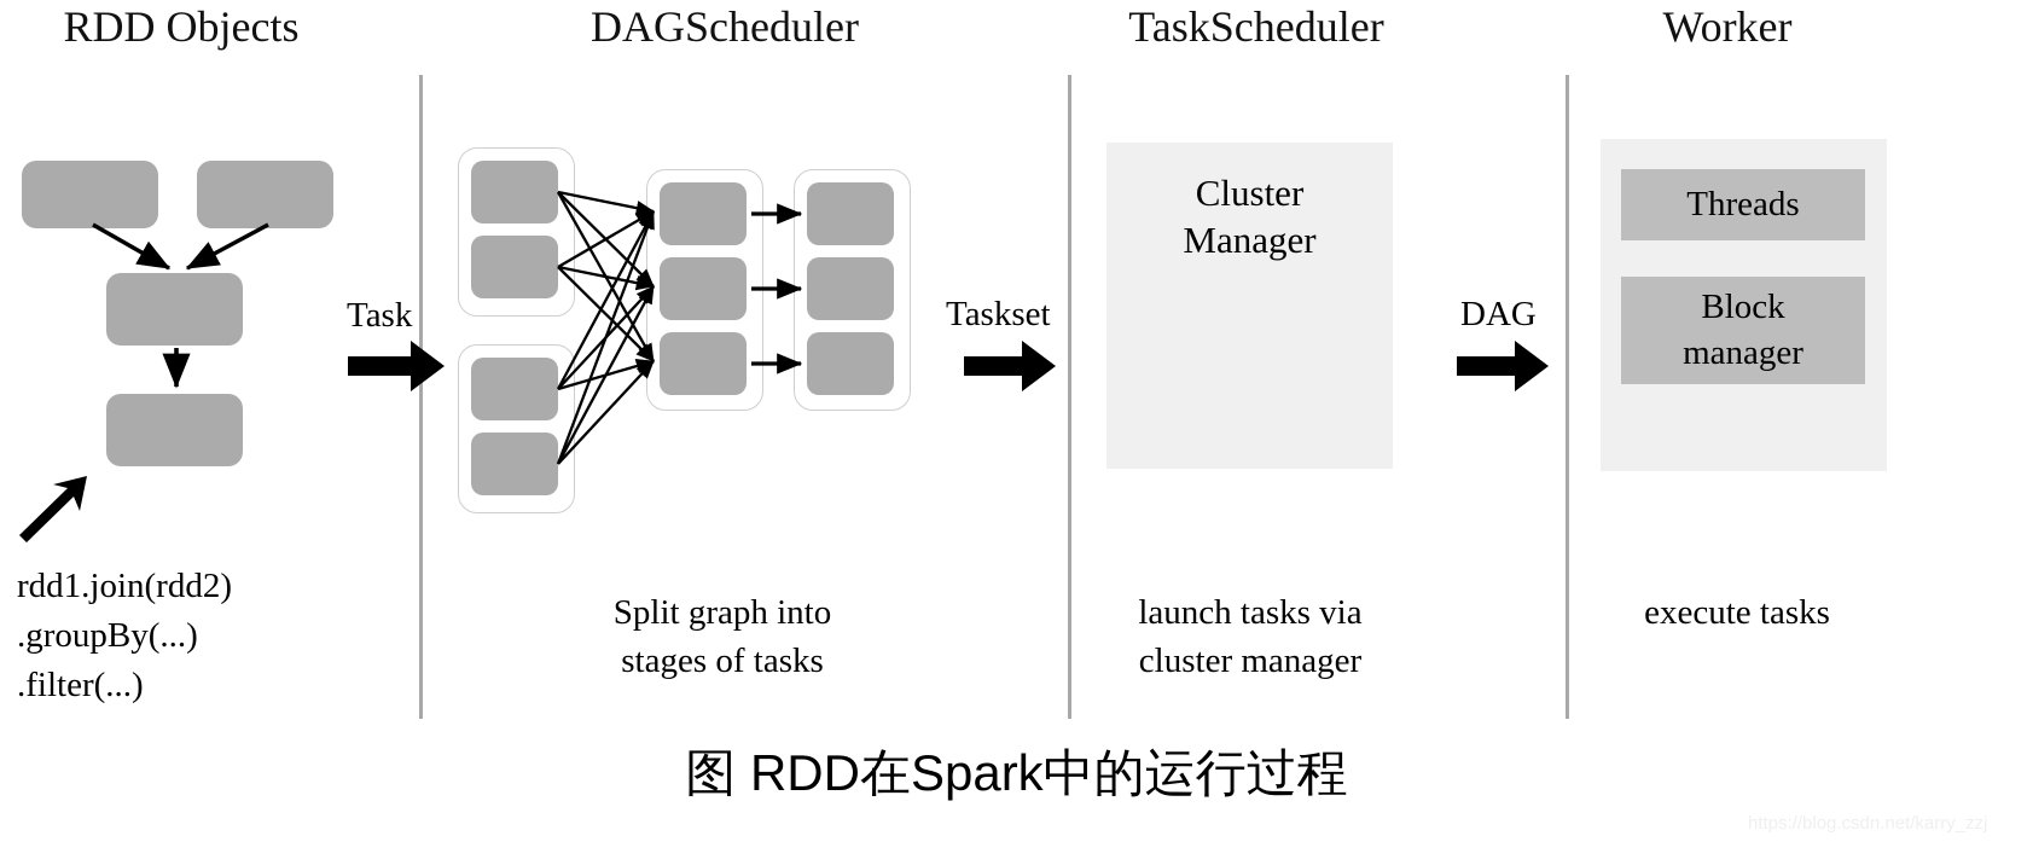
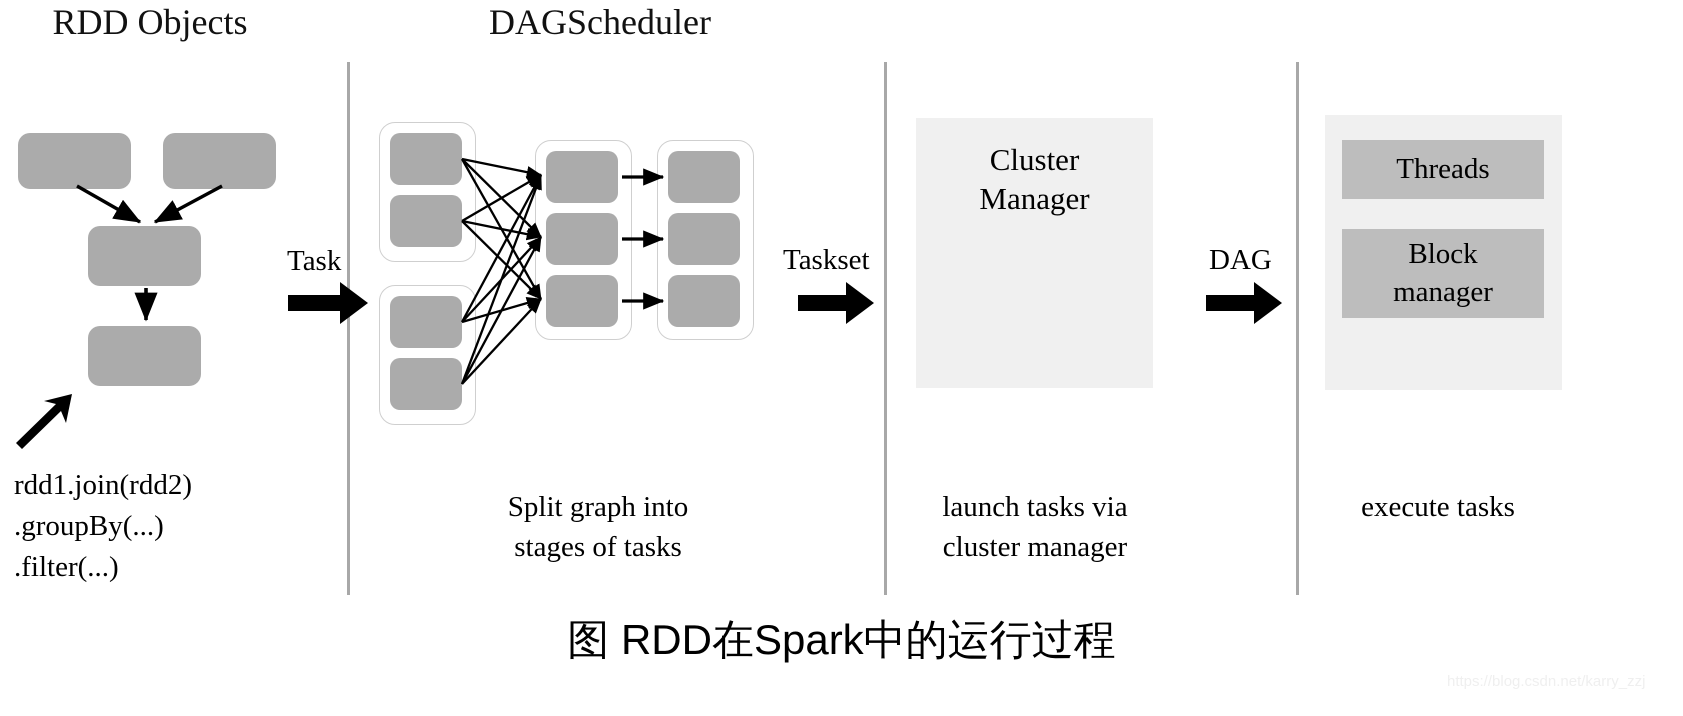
  RDD Objects
  DAGScheduler
- TaskScheduler
- Worker
  rdd1.join(rdd2)
  .groupBy(...)
  .filter(...)
  Cluster
  Manager
  Threads
  Block
  manager
  Task
  Taskset
  DAG
  Split graph into
  stages of tasks
  launch tasks via
  cluster manager
  execute tasks
  图 RDD在Spark中的运行过程
